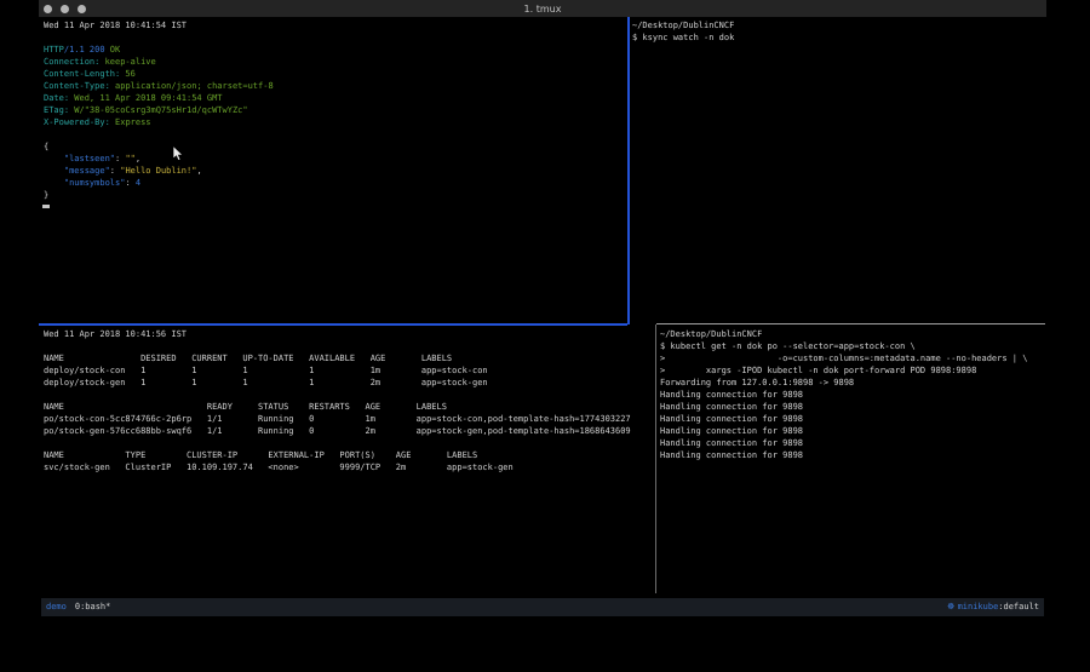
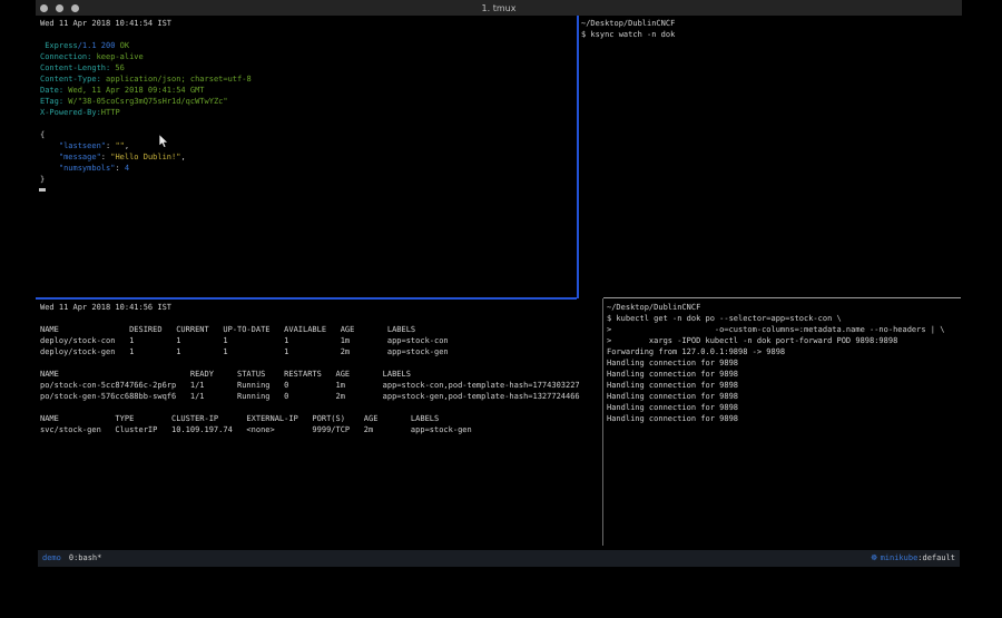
  1. tmux
  Wed 11 Apr 2018 10:41:54 IST
- HTTP/1.1 200 OK
+ Express/1.1 200 OK
  Connection: keep-alive
  Content-Length: 56
  Content-Type: application/json; charset=utf-8
  Date: Wed, 11 Apr 2018 09:41:54 GMT
  ETag: W/"38-05coCsrg3mQ75sHr1d/qcWTwYZc"
- X-Powered-By: Express
+ X-Powered-By:HTTP
  {
  "lastseen": "",
  "message": "Hello Dublin!",
  "numsymbols": 4
  }
  ~/Desktop/DublinCNCF
  $ ksync watch -n dok
  Wed 11 Apr 2018 10:41:56 IST
  NAME DESIRED CURRENT UP-TO-DATE AVAILABLE AGE LABELS
  deploy/stock-con 1 1 1 1 1m app=stock-con
  deploy/stock-gen 1 1 1 1 2m app=stock-gen
  NAME READY STATUS RESTARTS AGE LABELS
  po/stock-con-5cc874766c-2p6rp 1/1 Running 0 1m app=stock-con,pod-template-hash=1774303227
- po/stock-gen-576cc688bb-swqf6 1/1 Running 0 2m app=stock-gen,pod-template-hash=1868643609
+ po/stock-gen-576cc688bb-swqf6 1/1 Running 0 2m app=stock-gen,pod-template-hash=1327724466
  NAME TYPE CLUSTER-IP EXTERNAL-IP PORT(S) AGE LABELS
  svc/stock-gen ClusterIP 10.109.197.74 <none> 9999/TCP 2m app=stock-gen
  ~/Desktop/DublinCNCF
  $ kubectl get -n dok po --selector=app=stock-con \
  > -o=custom-columns=:metadata.name --no-headers | \
  > xargs -IPOD kubectl -n dok port-forward POD 9898:9898
  Forwarding from 127.0.0.1:9898 -> 9898
  Handling connection for 9898
  Handling connection for 9898
  Handling connection for 9898
  Handling connection for 9898
  Handling connection for 9898
  Handling connection for 9898
  demo 0:bash*
  ☸ minikube:default
